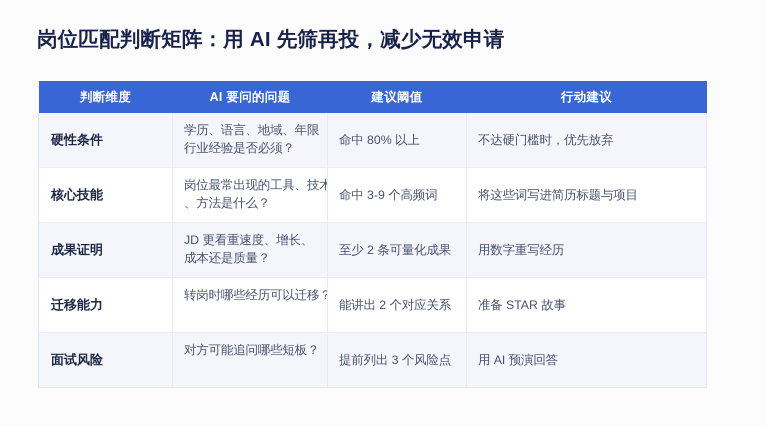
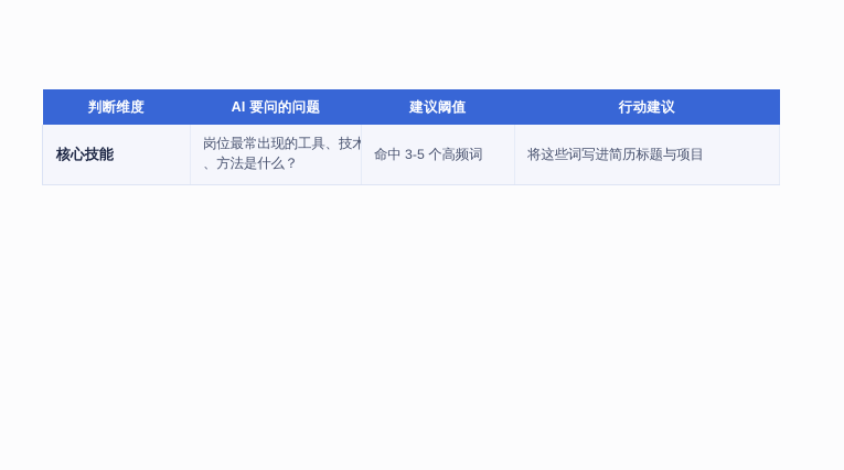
- 岗位匹配判断矩阵：用 AI 先筛再投，减少无效申请
  判断维度	AI 要问的问题	建议阈值	行动建议
- 硬性条件	学历、语言、地域、年限 行业经验是否必须？	命中 80% 以上	不达硬门槛时，优先放弃
- 核心技能	岗位最常出现的工具、技术 、方法是什么？	命中 3-9 个高频词	将这些词写进简历标题与项目
+ 核心技能	岗位最常出现的工具、技术 、方法是什么？	命中 3-5 个高频词	将这些词写进简历标题与项目
- 成果证明	JD 更看重速度、增长、 成本还是质量？	至少 2 条可量化成果	用数字重写经历
- 迁移能力	转岗时哪些经历可以迁移？	能讲出 2 个对应关系	准备 STAR 故事
- 面试风险	对方可能追问哪些短板？	提前列出 3 个风险点	用 AI 预演回答
